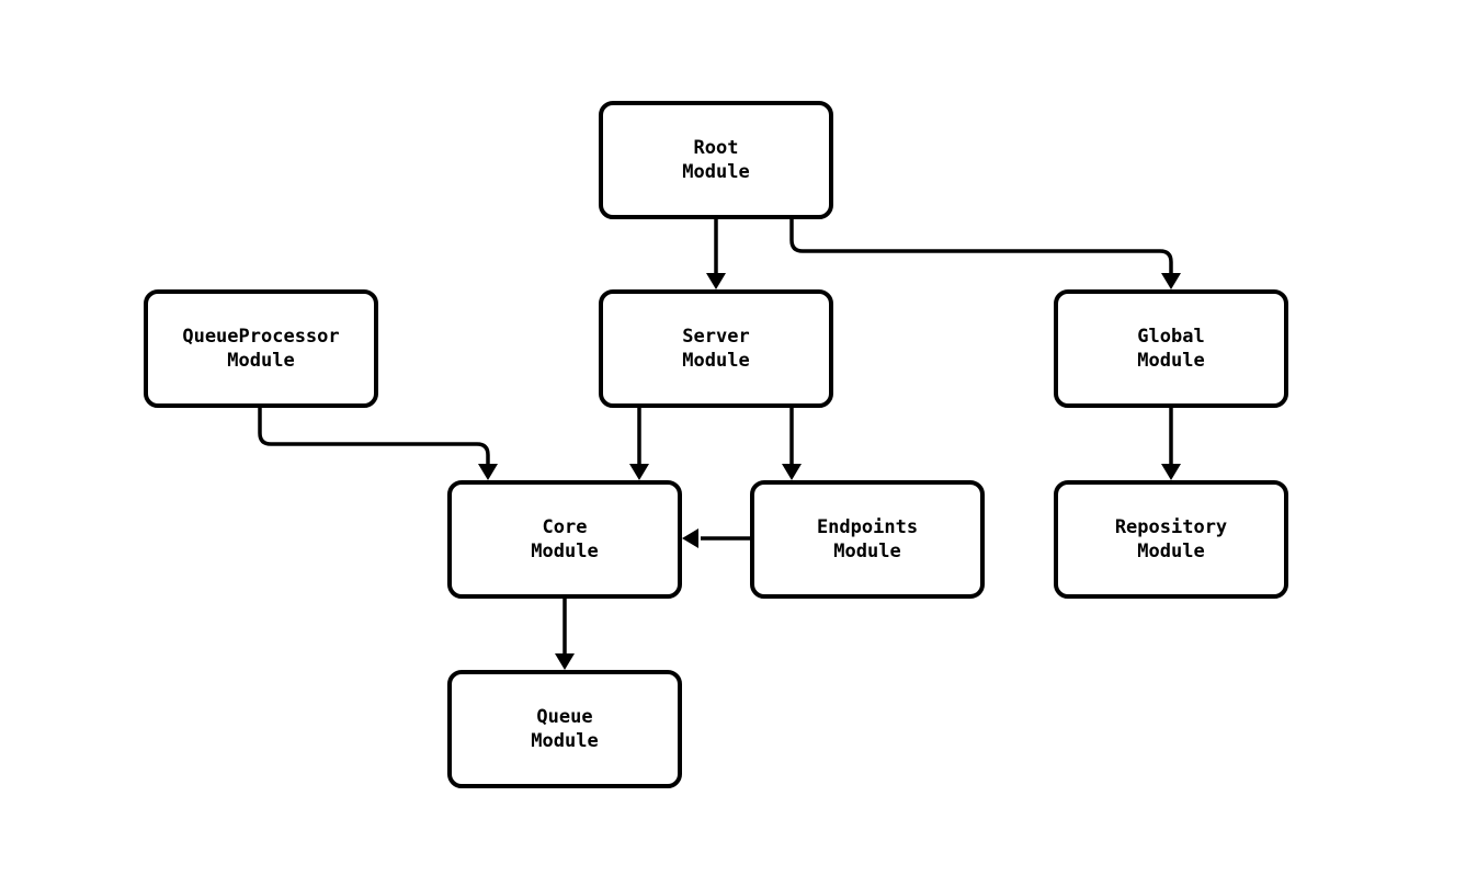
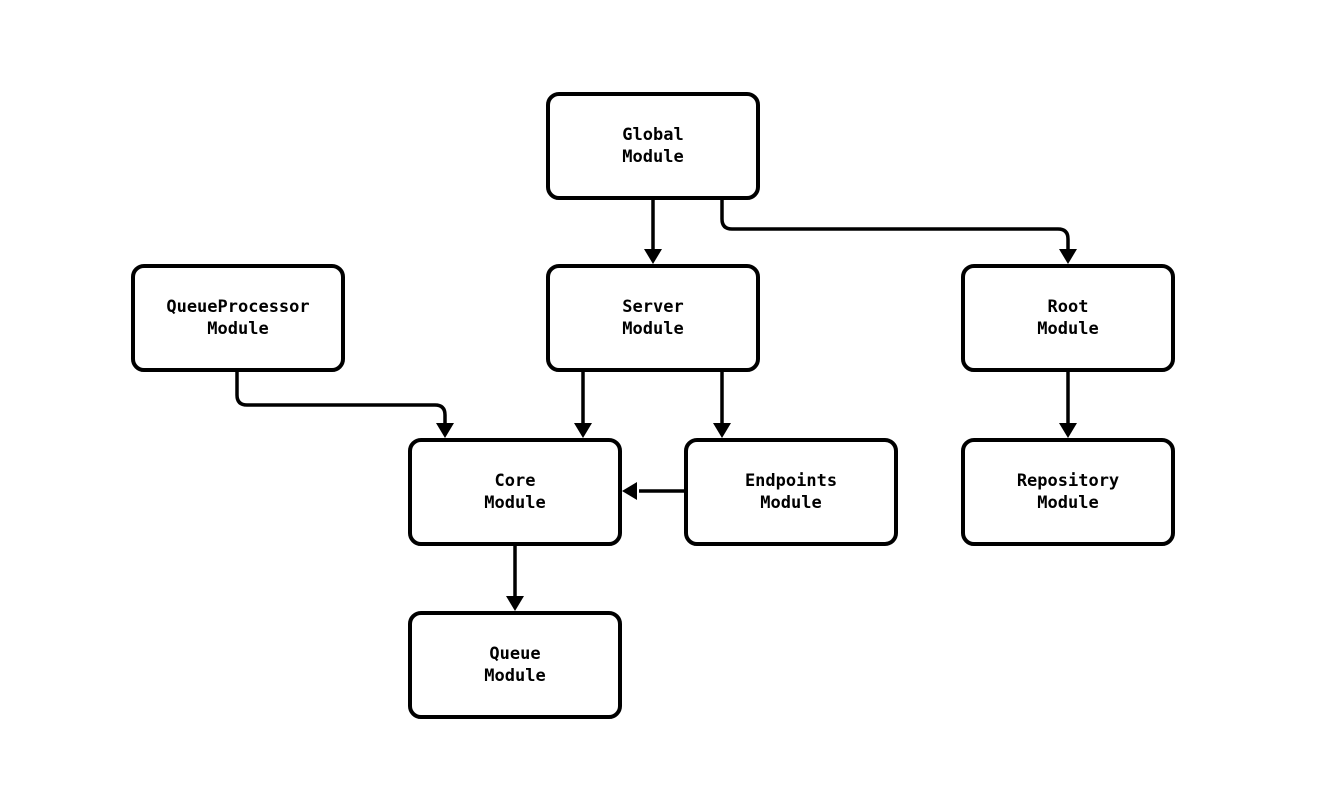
- Root
+ Global
  Module
  QueueProcessor
  Module
  Server
  Module
- Global
+ Root
  Module
  Core
  Module
  Endpoints
  Module
  Repository
  Module
  Queue
  Module
